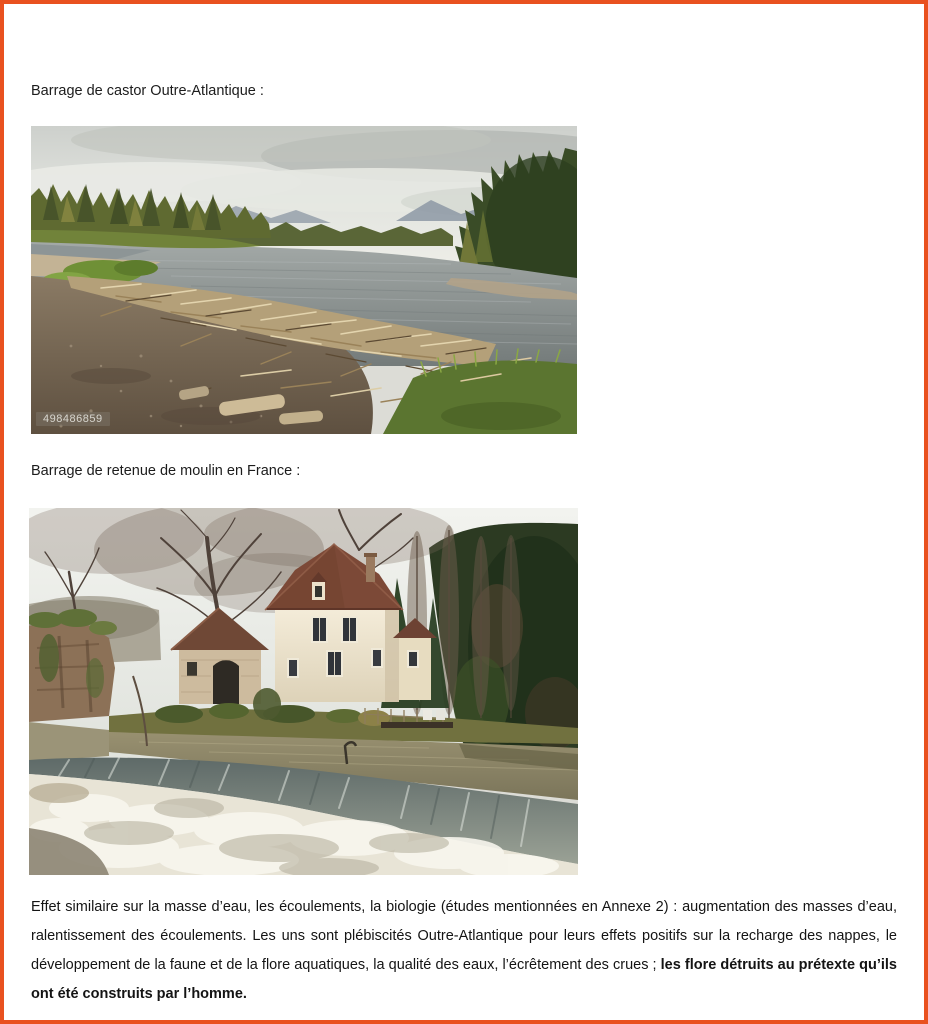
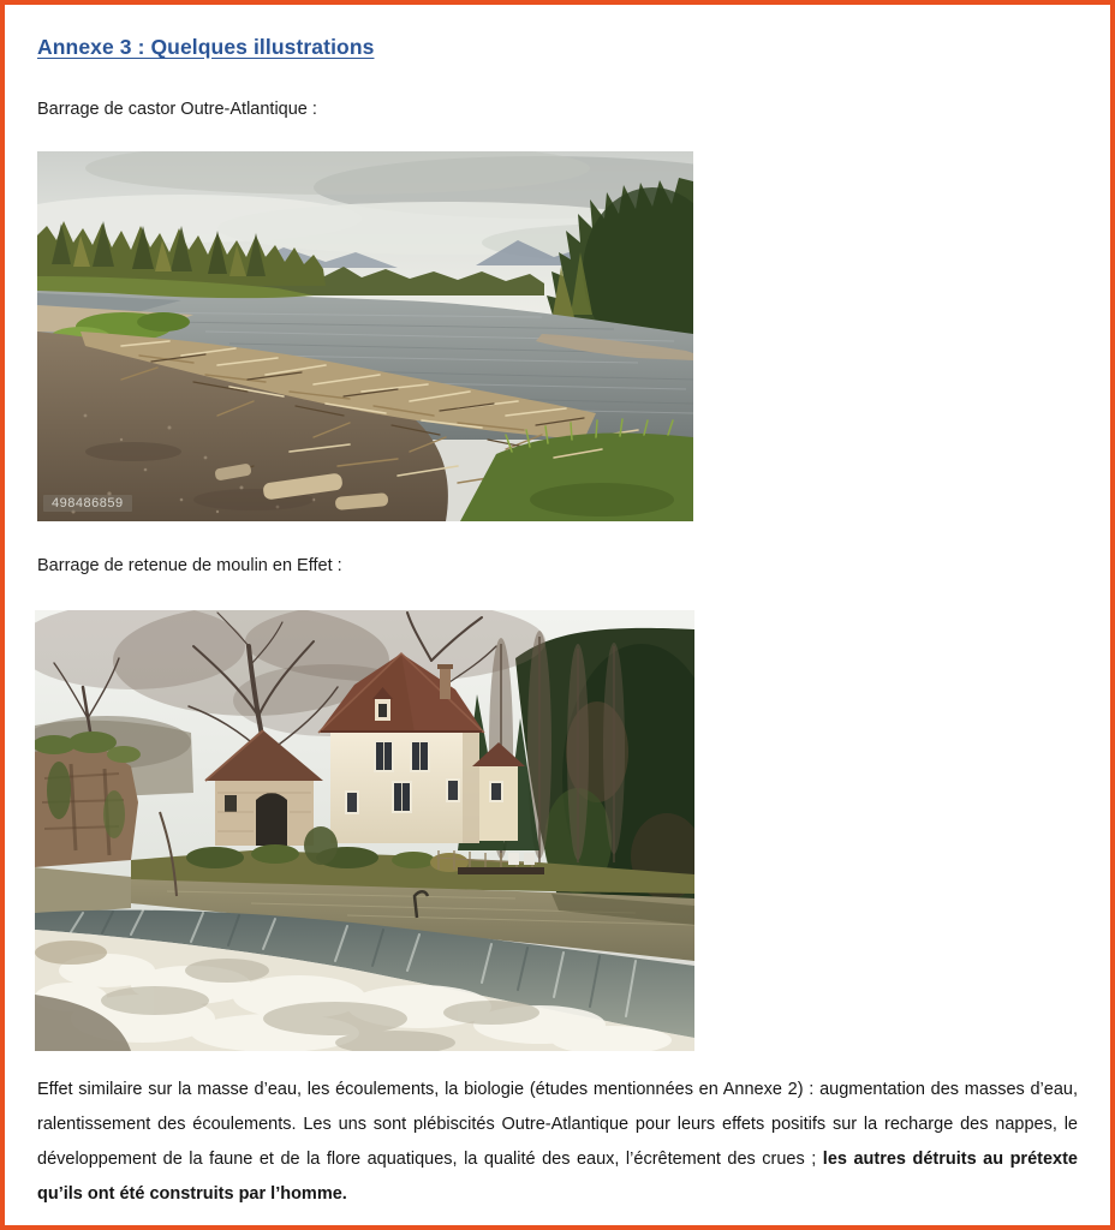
+ Annexe 3 : Quelques illustrations
  Barrage de castor Outre-Atlantique :
  498486859
- Barrage de retenue de moulin en France :
+ Barrage de retenue de moulin en Effet :
- Effet similaire sur la masse d’eau, les écoulements, la biologie (études mentionnées en Annexe 2) : augmentation des masses d’eau, ralentissement des écoulements. Les uns sont plébiscités Outre-Atlantique pour leurs effets positifs sur la recharge des nappes, le développement de la faune et de la flore aquatiques, la qualité des eaux, l’écrêtement des crues ; les flore détruits au prétexte qu’ils ont été construits par l’homme.
+ Effet similaire sur la masse d’eau, les écoulements, la biologie (études mentionnées en Annexe 2) : augmentation des masses d’eau, ralentissement des écoulements. Les uns sont plébiscités Outre-Atlantique pour leurs effets positifs sur la recharge des nappes, le développement de la faune et de la flore aquatiques, la qualité des eaux, l’écrêtement des crues ; les autres détruits au prétexte qu’ils ont été construits par l’homme.
